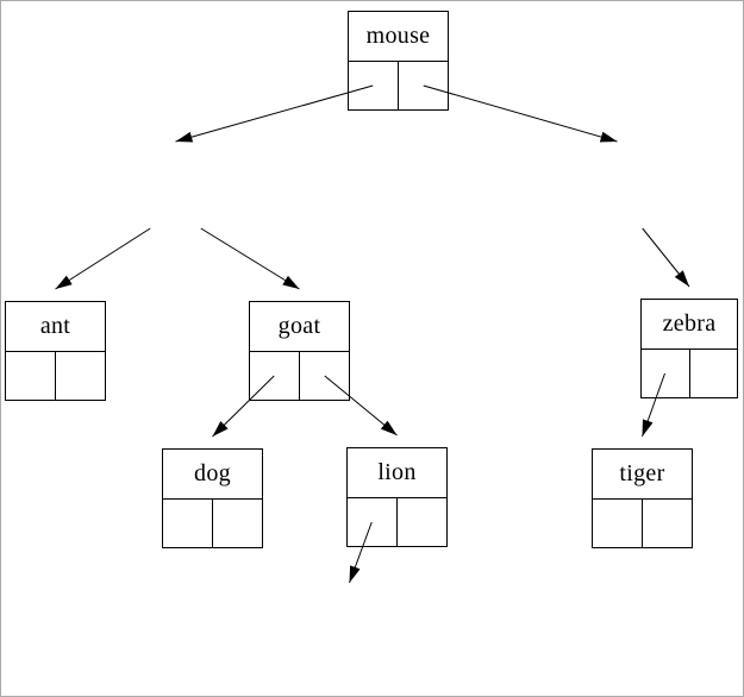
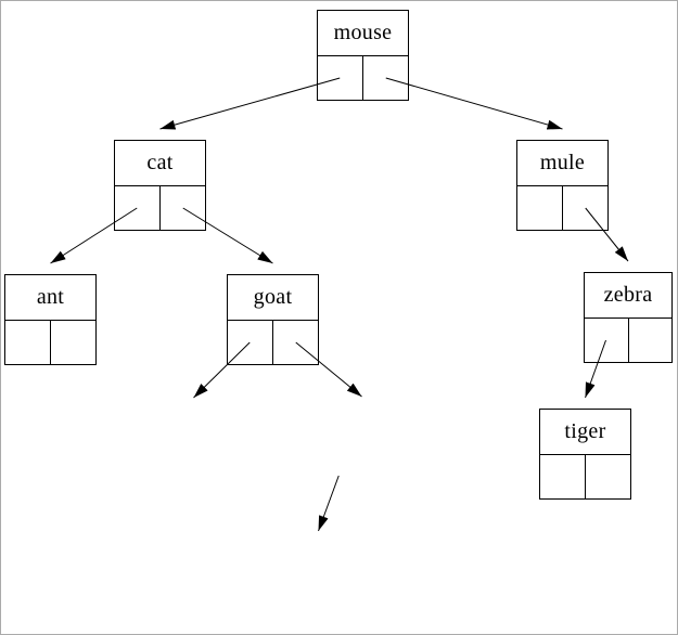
  mouse
+ cat
+ mule
  ant
  goat
  zebra
- dog
- lion
  tiger
